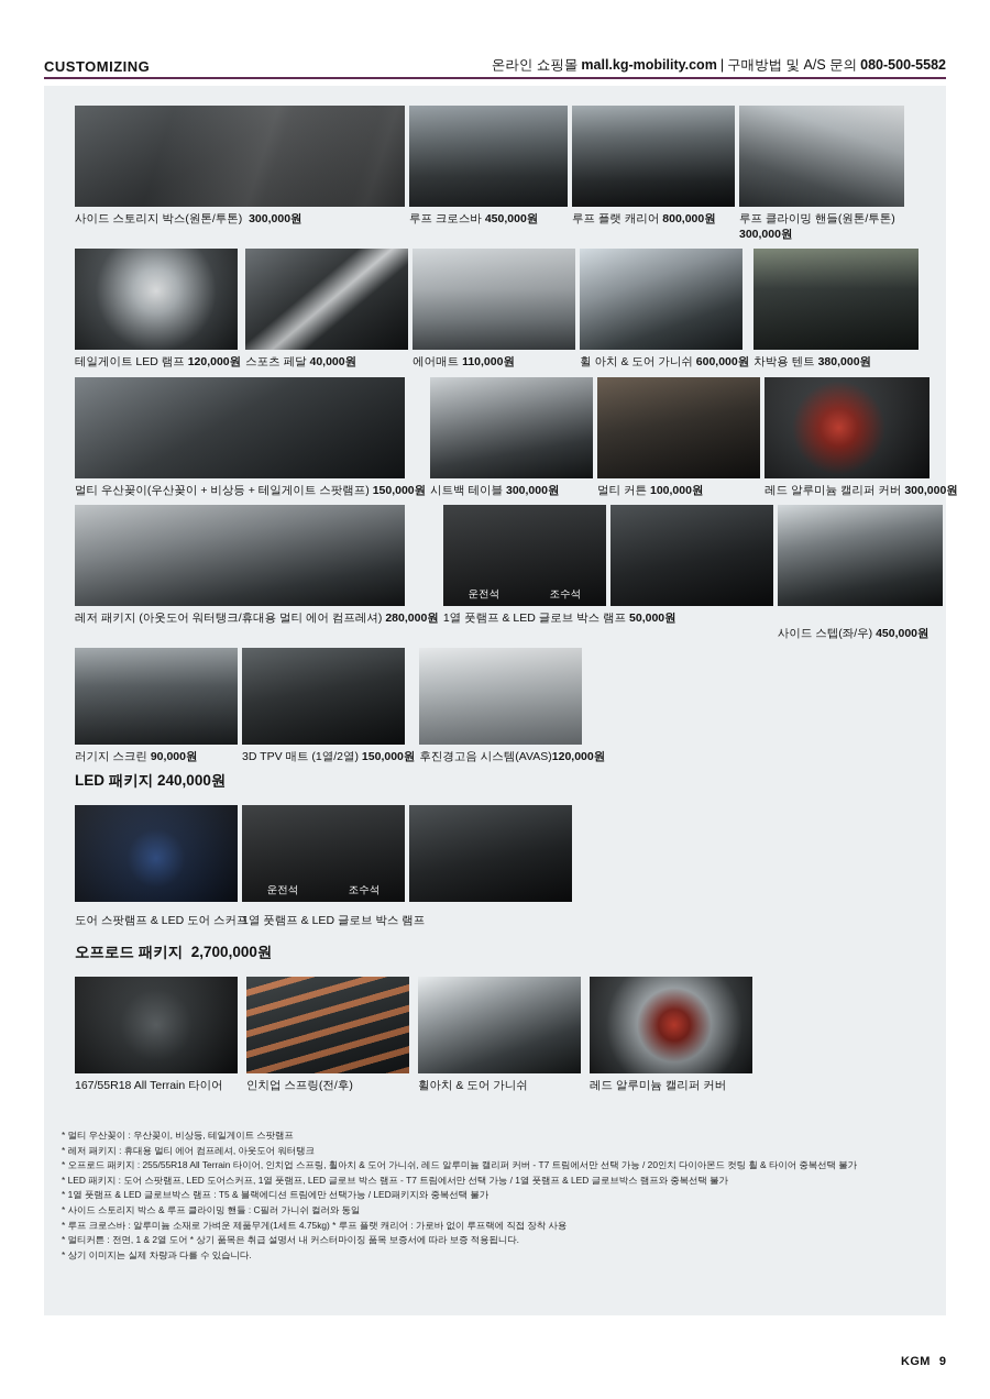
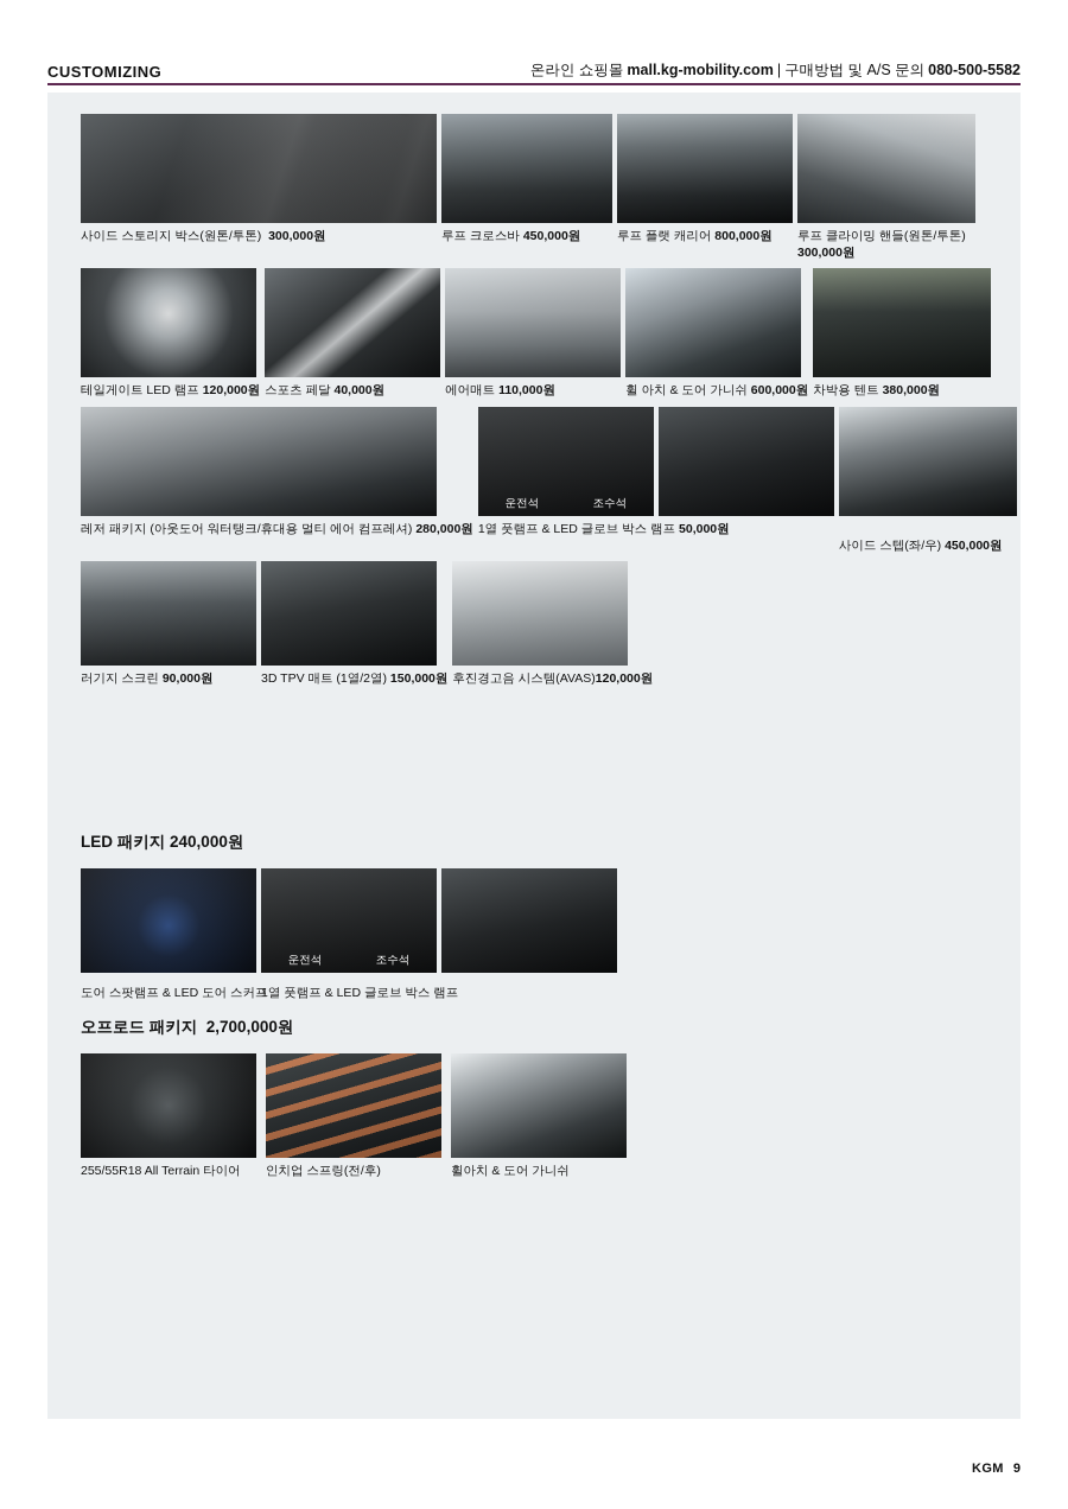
  CUSTOMIZING
  온라인 쇼핑몰
  mall.kg-mobility.com
  |
  구매방법 및 A/S 문의
  080-500-5582
  사이드 스토리지 박스(원톤/투톤) 300,000원
  루프 크로스바 450,000원
  루프 플랫 캐리어 800,000원
  루프 클라이밍 핸들(원톤/투톤)
  300,000원
  테일게이트 LED 램프 120,000원
  스포츠 페달 40,000원
  에어매트 110,000원
  휠 아치 & 도어 가니쉬 600,000원
  차박용 텐트 380,000원
- 멀티 우산꽂이(우산꽂이 + 비상등 + 테일게이트 스팟램프) 150,000원
- 시트백 테이블 300,000원
- 멀티 커튼 100,000원
- 레드 알루미늄 캘리퍼 커버 300,000원
  레저 패키지 (아웃도어 워터탱크/휴대용 멀티 에어 컴프레셔) 280,000원
  운전석
  조수석
  1열 풋램프 & LED 글로브 박스 램프 50,000원
  사이드 스텝(좌/우) 450,000원
  러기지 스크린 90,000원
  3D TPV 매트 (1열/2열) 150,000원
  후진경고음 시스템(AVAS)120,000원
  LED 패키지 240,000원
  운전석
  조수석
  도어 스팟램프 & LED 도어 스커
  1열 풋램프 & LED 글로브 박스 램프
  오프로드 패키지 2,700,000원
- 167/55R18 All Terrain 타이어
+ 255/55R18 All Terrain 타이어
  인치업 스프링(전/후)
  휠아치 & 도어 가니쉬
- 레드 알루미늄 캘리퍼 커버
- * 멀티 우산꽂이 : 우산꽂이, 비상등, 테일게이트 스팟램프
- * 레저 패키지 : 휴대용 멀티 에어 컴프레셔, 아웃도어 워터탱크
- * 오프로드 패키지 : 255/55R18 All Terrain 타이어, 인치업 스프링, 휠아치 & 도어 가니쉬, 레드 알루미늄 캘리퍼 커버 - T7 트림에서만 선택 가능 / 20인치 다이아몬드 컷팅 휠 & 타이어 중복선택 불가
- * LED 패키지 : 도어 스팟램프, LED 도어스커프, 1열 풋램프, LED 글로브 박스 램프 - T7 트림에서만 선택 가능 / 1열 풋램프 & LED 글로브박스 램프와 중복선택 불가
- * 1열 풋램프 & LED 글로브박스 램프 : T5 & 블랙에디션 트림에만 선택가능 / LED패키지와 중복선택 불가
- * 사이드 스토리지 박스 & 루프 클라이밍 핸들 : C필러 가니쉬 컬러와 동일
- * 루프 크로스바 : 알루미늄 소재로 가벼운 제품무게(1세트 4.75kg) * 루프 플랫 캐리어 : 가로바 없이 루프랙에 직접 장착 사용
- * 멀티커튼 : 전면, 1 & 2열 도어 * 상기 품목은 취급 설명서 내 커스터마이징 품목 보증서에 따라 보증 적용됩니다.
- * 상기 이미지는 실제 차량과 다를 수 있습니다.
  KGM
  9
